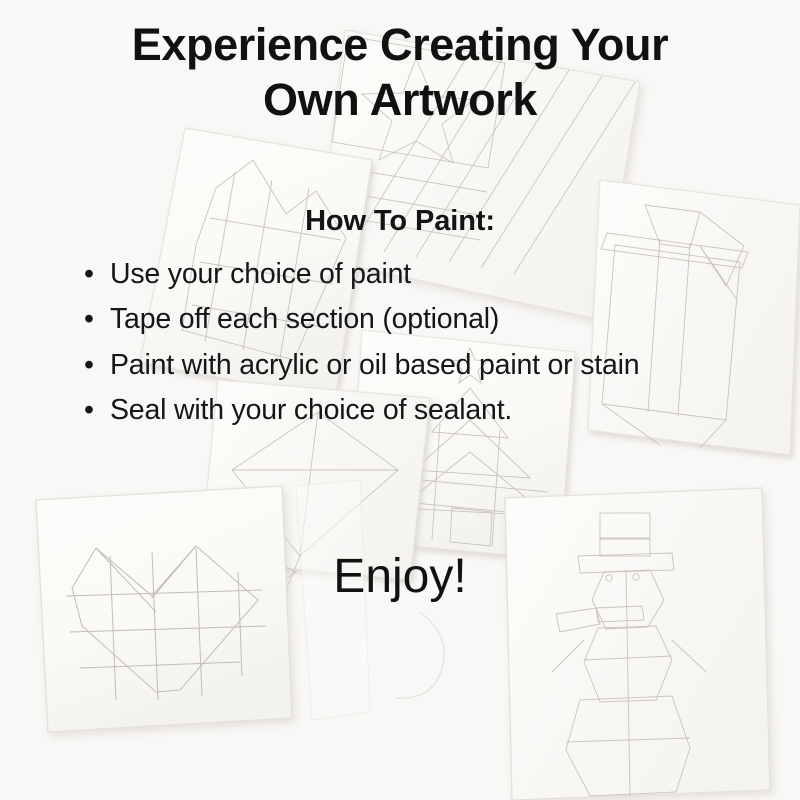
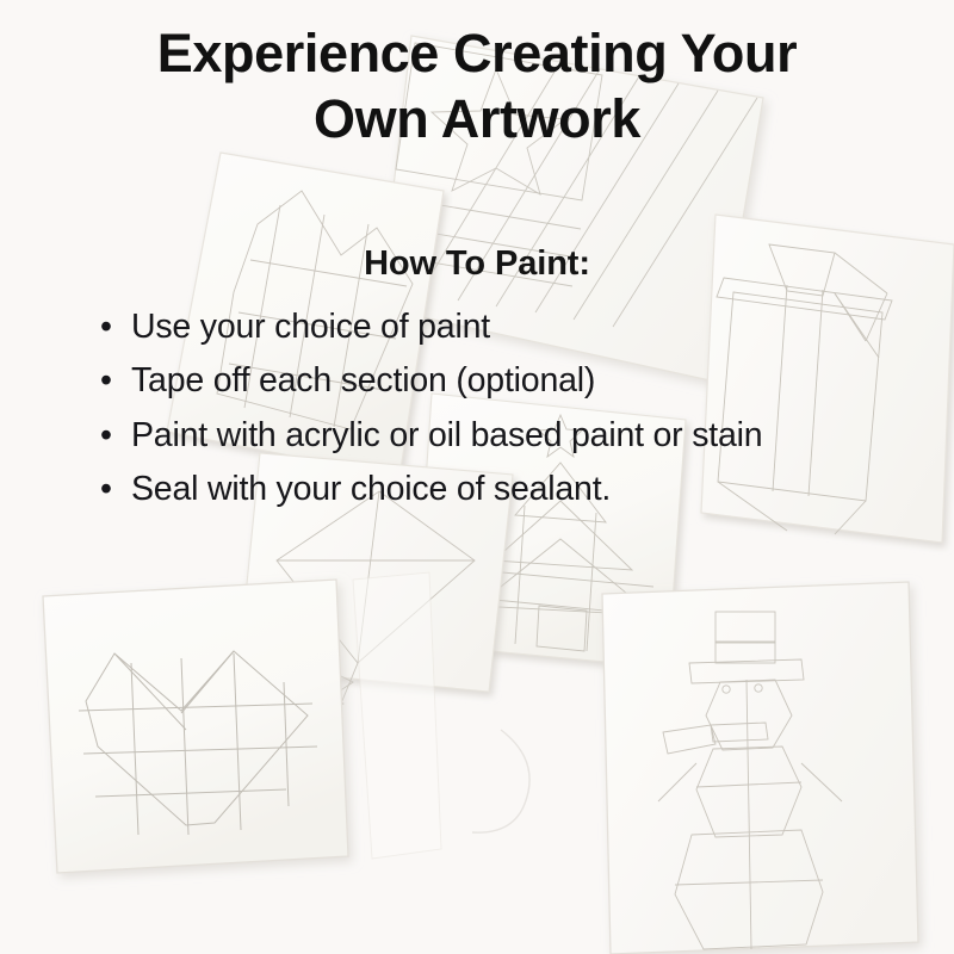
  Experience Creating Your
  Own Artwork
  How To Paint:
  •
  Use your choice of paint
  •
  Tape off each section (optional)
  •
  Paint with acrylic or oil based paint or stain
  •
  Seal with your choice of sealant.
- Enjoy!
